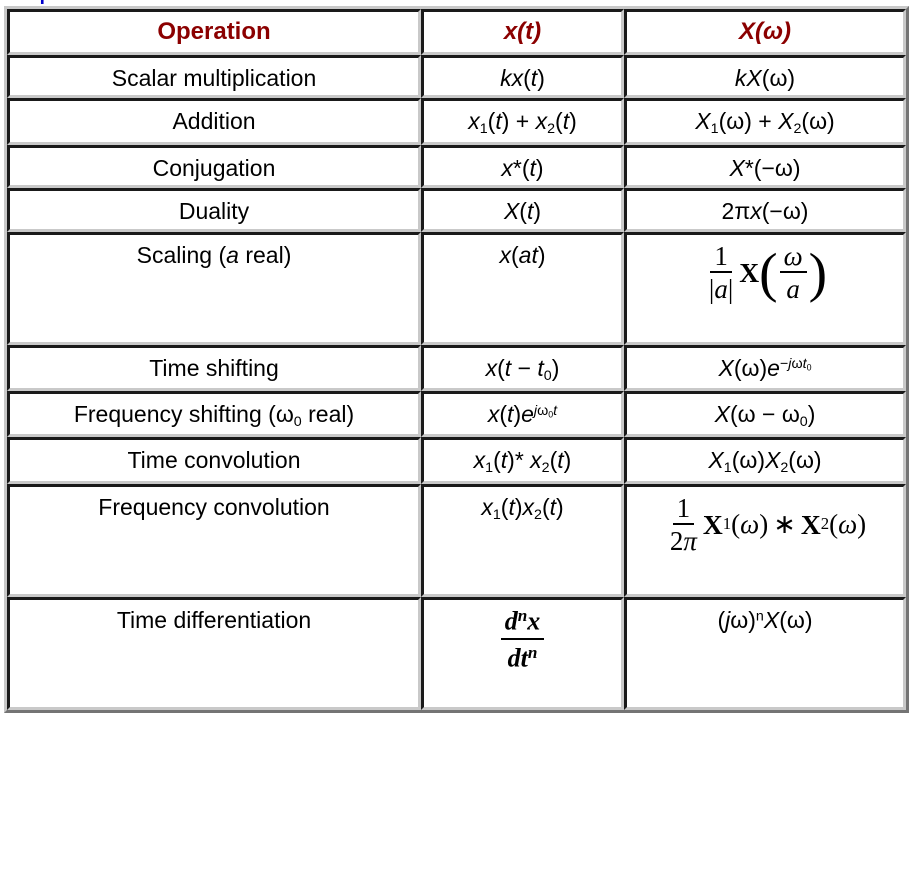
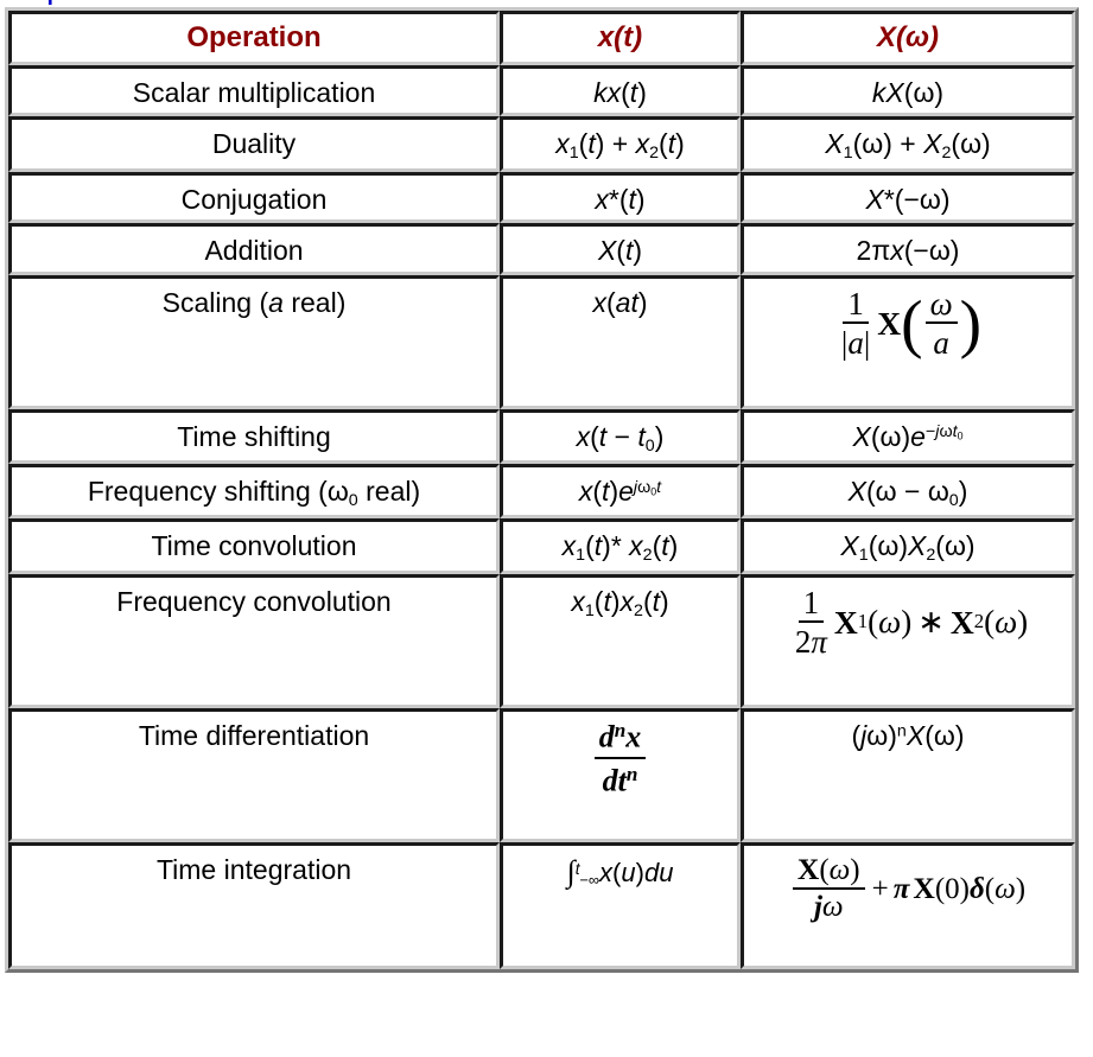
  Operation	x(t)	X(ω)
  Scalar multiplication	kx(t)	kX(ω)
- Addition	x1(t) + x2(t)	X1(ω) + X2(ω)
+ Duality	x1(t) + x2(t)	X1(ω) + X2(ω)
  Conjugation	x*(t)	X*(−ω)
- Duality	X(t)	2πx(−ω)
+ Addition	X(t)	2πx(−ω)
  Scaling (a real)	x(at)	1 |a| X ( ω a )
  Time shifting	x(t − t0)	X(ω)e−jωt0
  Frequency shifting (ω0 real)	x(t)ejω0t	X(ω − ω0)
  Time convolution	x1(t)* x2(t)	X1(ω)X2(ω)
  Frequency convolution	x1(t)x2(t)	1 2π X1(ω) ∗ X2(ω)
  Time differentiation	dnx dtn	(jω)nX(ω)
+ Time integration	∫t−∞x(u)du	X(ω) jω + π X(0)δ(ω)
